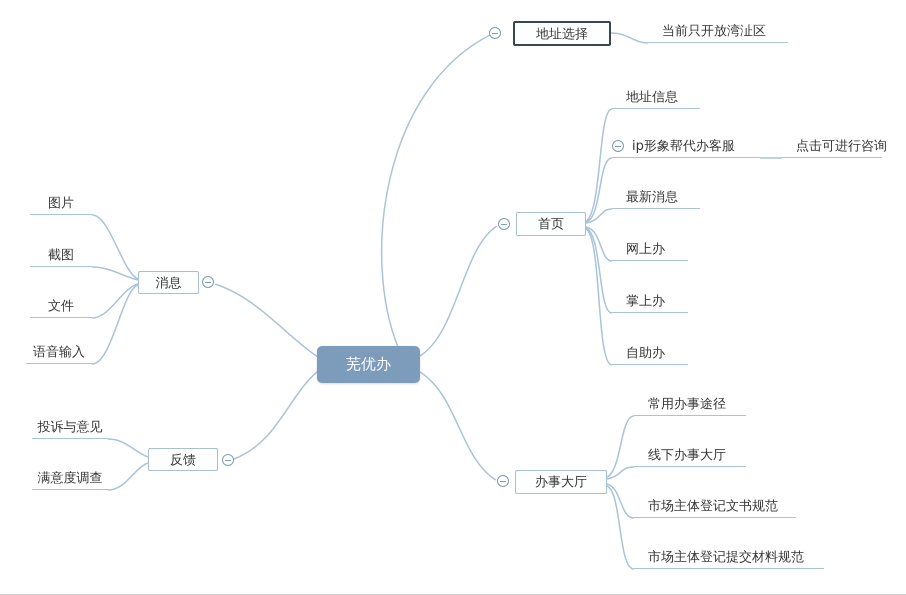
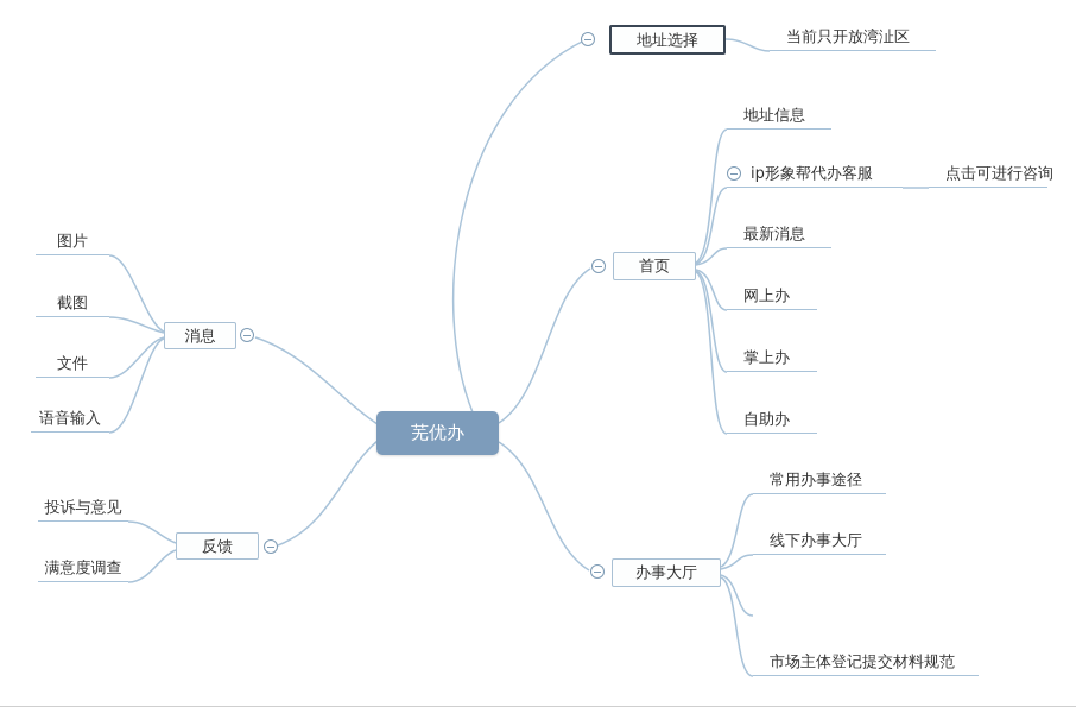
  芜优办
  地址选择
  当前只开放湾沚区
  首页
  地址信息
  ip形象帮代办客服
  点击可进行咨询
  最新消息
  网上办
  掌上办
  自助办
  办事大厅
  常用办事途径
  线下办事大厅
- 市场主体登记文书规范
  市场主体登记提交材料规范
  消息
  图片
  截图
  文件
  语音输入
  反馈
  投诉与意见
  满意度调查
